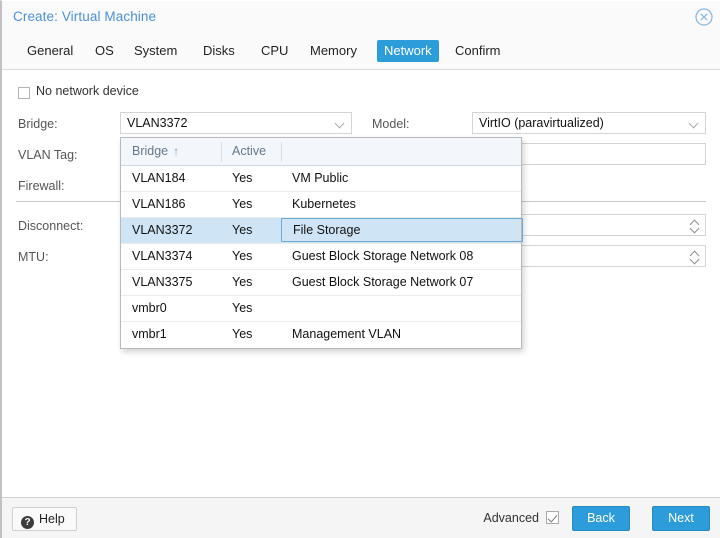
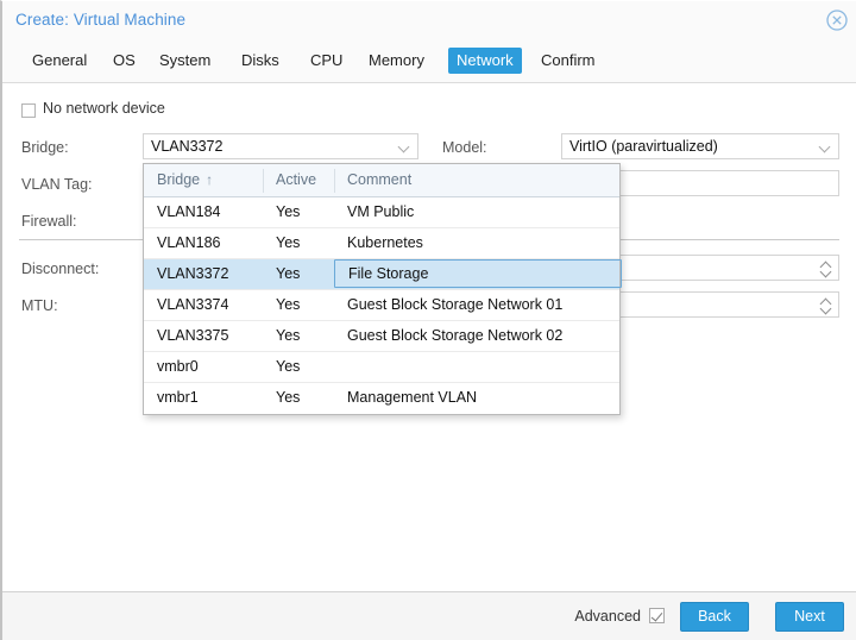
  Create: Virtual Machine
  General
  OS
  System
  Disks
  CPU
  Memory
  Network
  Confirm
  No network device
  Bridge:
  VLAN Tag:
  Firewall:
  Disconnect:
  MTU:
  Model:
  VLAN3372
  VirtIO (paravirtualized)
  Bridge ↑
  Active
+ Comment
  VLAN184
  Yes
  VM Public
  VLAN186
  Yes
  Kubernetes
  VLAN3372
  Yes
  File Storage
  VLAN3374
  Yes
- Guest Block Storage Network 08
+ Guest Block Storage Network 01
  VLAN3375
  Yes
- Guest Block Storage Network 07
+ Guest Block Storage Network 02
  vmbr0
  Yes
  vmbr1
  Yes
  Management VLAN
- ? Help
  Advanced
  Back
  Next
